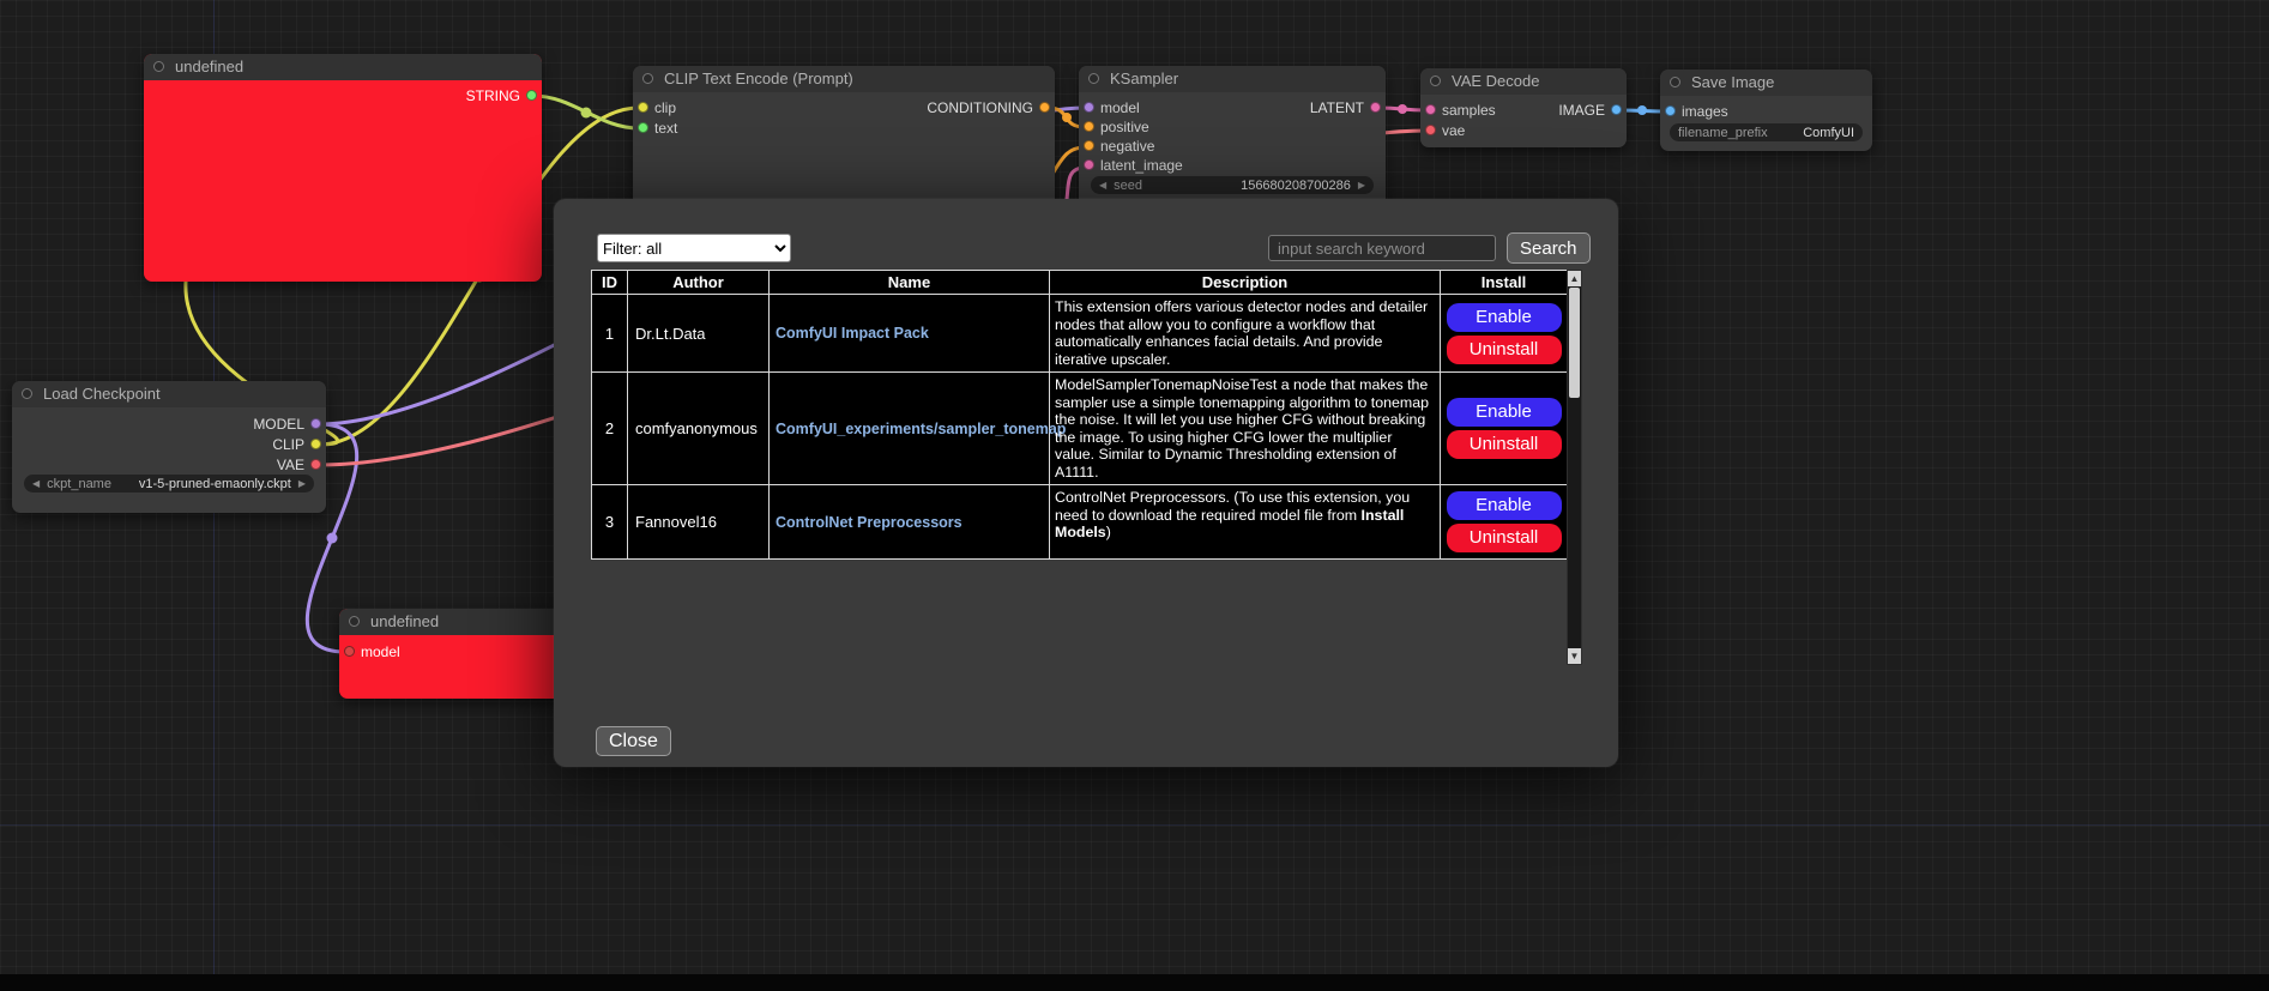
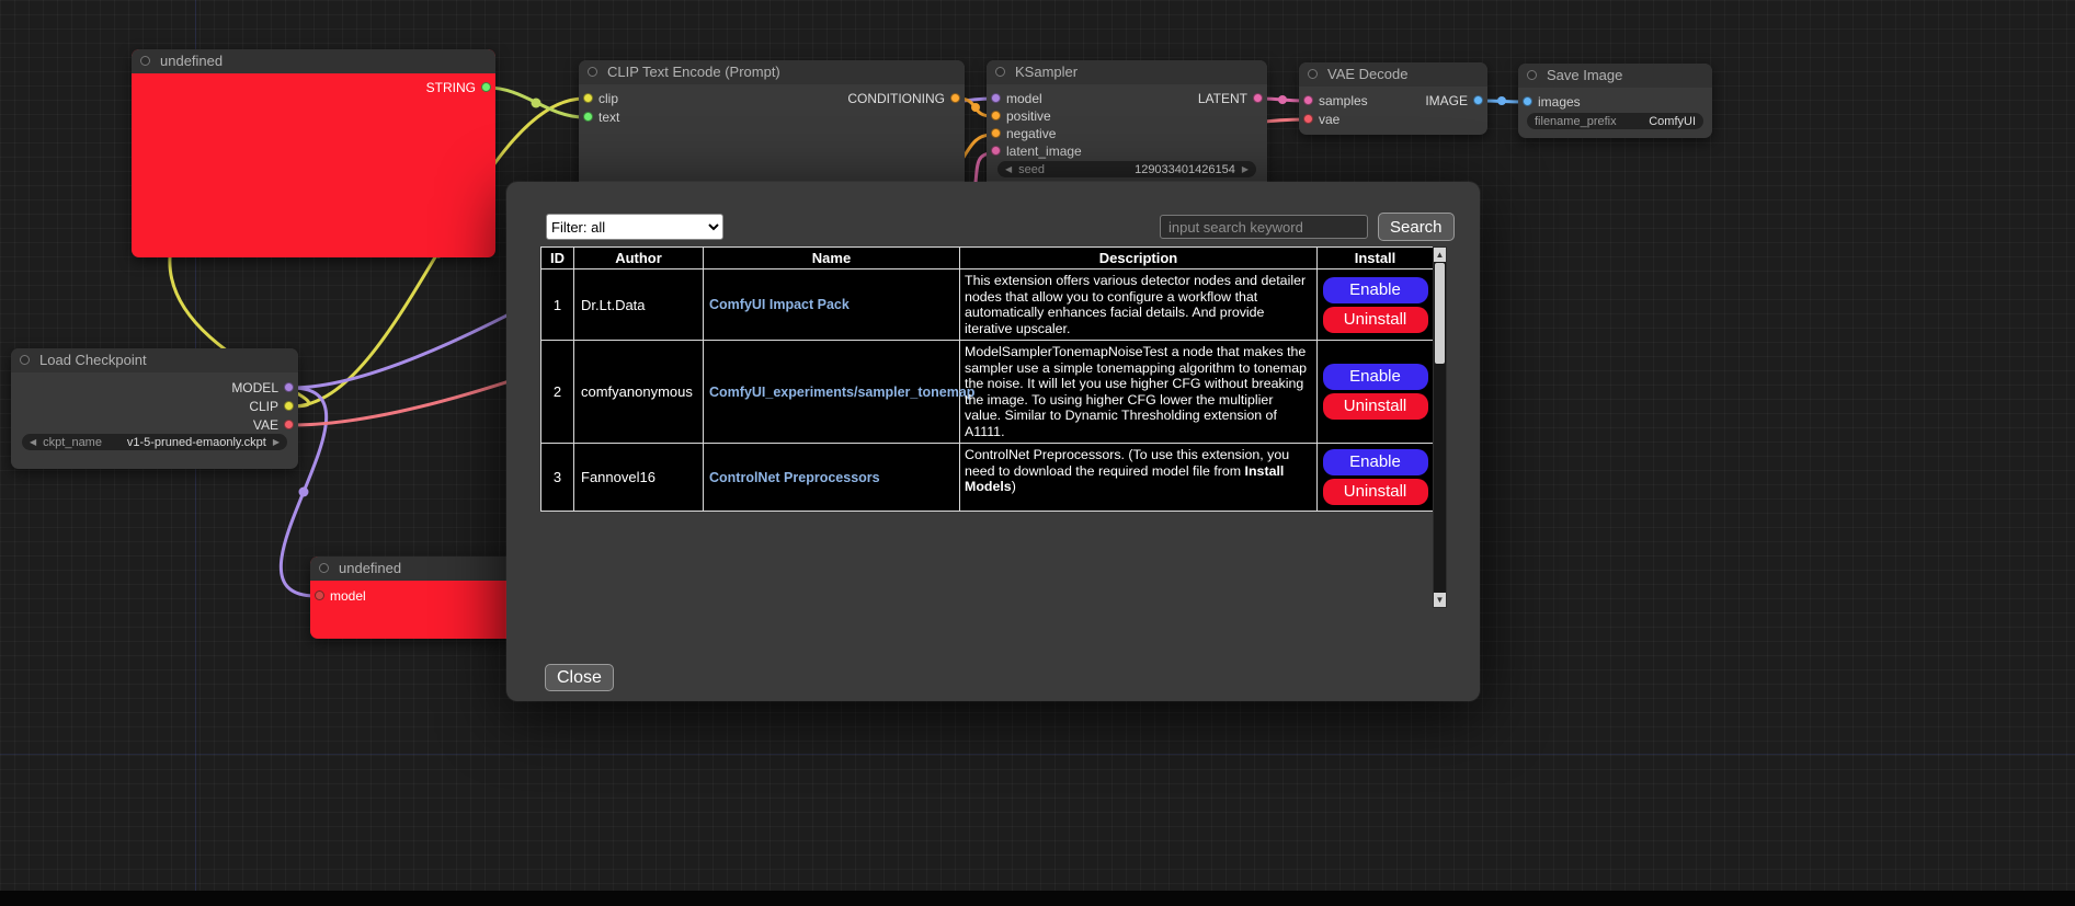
  undefined
  STRING
  CLIP Text Encode (Prompt)
  clip
  text
  CONDITIONING
  KSampler
  model
  positive
  negative
  latent_image
  LATENT
  ◀
  seed
- 156680208700286
+ 129033401426154
  ▶
  VAE Decode
  samples
  vae
  IMAGE
  Save Image
  images
  filename_prefix
  ComfyUI
  Load Checkpoint
  MODEL
  CLIP
  VAE
  ◀
  ckpt_name
  v1-5-pruned-emaonly.ckpt
  ▶
  undefined
  model
  Filter: all
  input search keyword
  Search
  ID	Author	Name	Description	Install
  1	Dr.Lt.Data	ComfyUI Impact Pack	This extension offers various detector nodes and detailer nodes that allow you to configure a workflow that automatically enhances facial details. And provide iterative upscaler.	Enable Uninstall
  2	comfyanonymous	ComfyUI_experiments/sampler_tonema	ModelSamplerTonemapNoiseTest a node that makes the sampler use a simple tonemapping algorithm to tonemap the noise. It will let you use higher CFG without breaking the image. To using higher CFG lower the multiplier value. Similar to Dynamic Thresholding extension of A1111.	Enable Uninstall
  3	Fannovel16	ControlNet Preprocessors	ControlNet Preprocessors. (To use this extension, you need to download the required model file from Install Models)	Enable Uninstall
  ▲
  ▼
  Close
